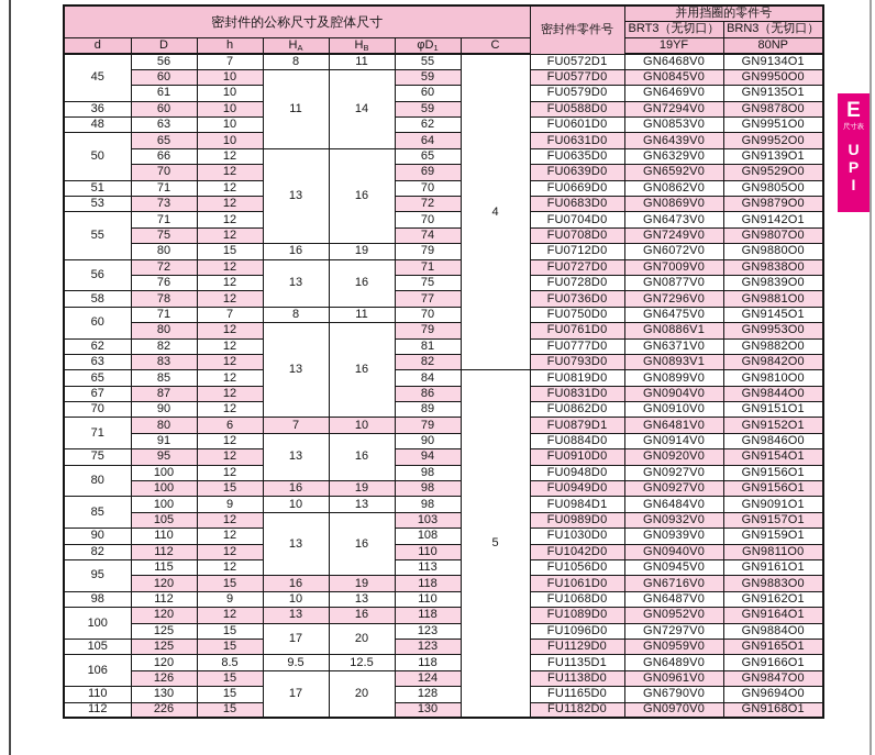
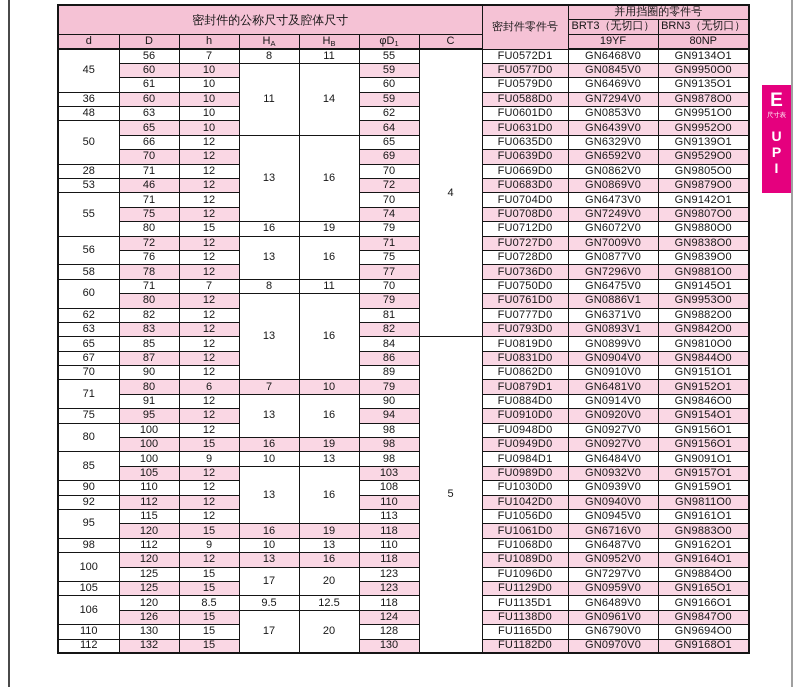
  密封件的公称尺寸及腔体尺寸	密封件零件号	并用挡圈的零件号
  BRT3（无切口）	BRN3（无切口）
  d	D	h	HA	HB	φD1	C	19YF	80NP
  45	56	7	8	11	55	4	FU0572D1	GN6468V0	GN9134O1
  60	10	11	14	59	FU0577D0	GN0845V0	GN9950O0
  61	10	60	FU0579D0	GN6469V0	GN9135O1
  36	60	10	59	FU0588D0	GN7294V0	GN9878O0
  48	63	10	62	FU0601D0	GN0853V0	GN9951O0
  50	65	10	64	FU0631D0	GN6439V0	GN9952O0
  66	12	13	16	65	FU0635D0	GN6329V0	GN9139O1
  70	12	69	FU0639D0	GN6592V0	GN9529O0
- 51	71	12	70	FU0669D0	GN0862V0	GN9805O0
+ 28	71	12	70	FU0669D0	GN0862V0	GN9805O0
- 53	73	12	72	FU0683D0	GN0869V0	GN9879O0
+ 53	46	12	72	FU0683D0	GN0869V0	GN9879O0
  55	71	12	70	FU0704D0	GN6473V0	GN9142O1
  75	12	74	FU0708D0	GN7249V0	GN9807O0
  80	15	16	19	79	FU0712D0	GN6072V0	GN9880O0
  56	72	12	13	16	71	FU0727D0	GN7009V0	GN9838O0
  76	12	75	FU0728D0	GN0877V0	GN9839O0
  58	78	12	77	FU0736D0	GN7296V0	GN9881O0
  60	71	7	8	11	70	FU0750D0	GN6475V0	GN9145O1
  80	12	13	16	79	FU0761D0	GN0886V1	GN9953O0
  62	82	12	81	FU0777D0	GN6371V0	GN9882O0
  63	83	12	82	FU0793D0	GN0893V1	GN9842O0
  65	85	12	84	5	FU0819D0	GN0899V0	GN9810O0
  67	87	12	86	FU0831D0	GN0904V0	GN9844O0
  70	90	12	89	FU0862D0	GN0910V0	GN9151O1
  71	80	6	7	10	79	FU0879D1	GN6481V0	GN9152O1
  91	12	13	16	90	FU0884D0	GN0914V0	GN9846O0
  75	95	12	94	FU0910D0	GN0920V0	GN9154O1
  80	100	12	98	FU0948D0	GN0927V0	GN9156O1
  100	15	16	19	98	FU0949D0	GN0927V0	GN9156O1
  85	100	9	10	13	98	FU0984D1	GN6484V0	GN9091O1
  105	12	13	16	103	FU0989D0	GN0932V0	GN9157O1
  90	110	12	108	FU1030D0	GN0939V0	GN9159O1
- 82	112	12	110	FU1042D0	GN0940V0	GN9811O0
+ 92	112	12	110	FU1042D0	GN0940V0	GN9811O0
  95	115	12	113	FU1056D0	GN0945V0	GN9161O1
  120	15	16	19	118	FU1061D0	GN6716V0	GN9883O0
  98	112	9	10	13	110	FU1068D0	GN6487V0	GN9162O1
  100	120	12	13	16	118	FU1089D0	GN0952V0	GN9164O1
  125	15	17	20	123	FU1096D0	GN7297V0	GN9884O0
  105	125	15	123	FU1129D0	GN0959V0	GN9165O1
  106	120	8.5	9.5	12.5	118	FU1135D1	GN6489V0	GN9166O1
  126	15	17	20	124	FU1138D0	GN0961V0	GN9847O0
  110	130	15	128	FU1165D0	GN6790V0	GN9694O0
- 112	226	15	130	FU1182D0	GN0970V0	GN9168O1
+ 112	132	15	130	FU1182D0	GN0970V0	GN9168O1
  E
  U
  P
  I
